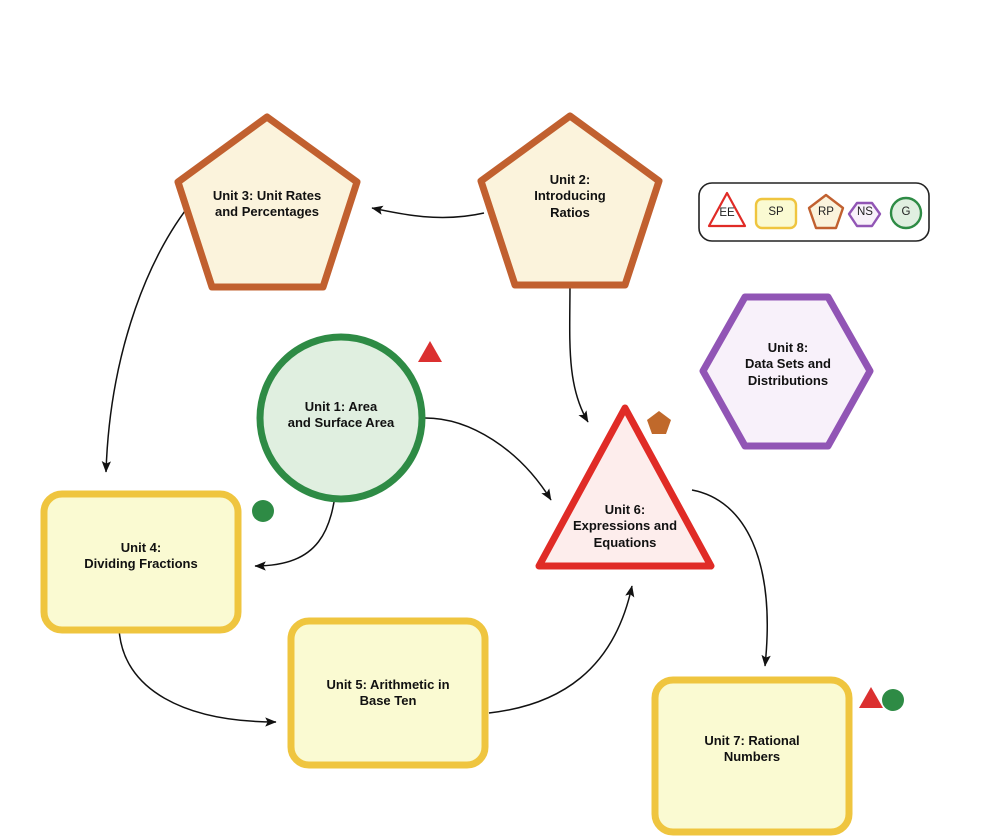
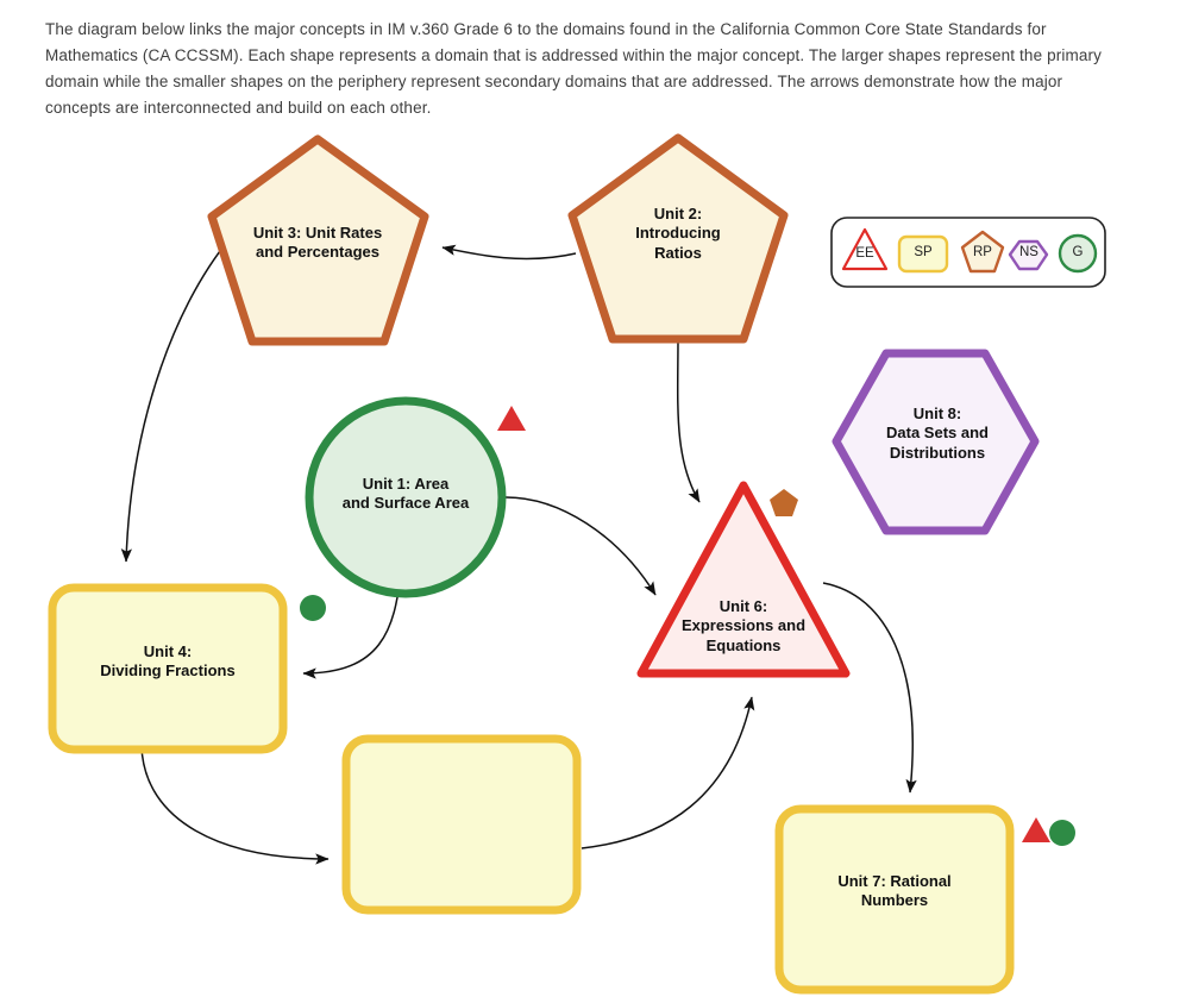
+ The diagram below links the major concepts in IM v.360 Grade 6 to the domains found in the California Common Core State Standards for Mathematics (CA CCSSM). Each shape represents a domain that is addressed within the major concept. The larger shapes represent the primary domain while the smaller shapes on the periphery represent secondary domains that are addressed. The arrows demonstrate how the major concepts are interconnected and build on each other.
  Unit 3: Unit Rates
  and Percentages
  Unit 2:
  Introducing
  Ratios
  Unit 1: Area
  and Surface Area
  Unit 8:
  Data Sets and
  Distributions
  Unit 4:
  Dividing Fractions
  Unit 6:
  Expressions and
  Equations
- Unit 5: Arithmetic in
- Base Ten
  Unit 7: Rational
  Numbers
  EE
  SP
  RP
  NS
  G
